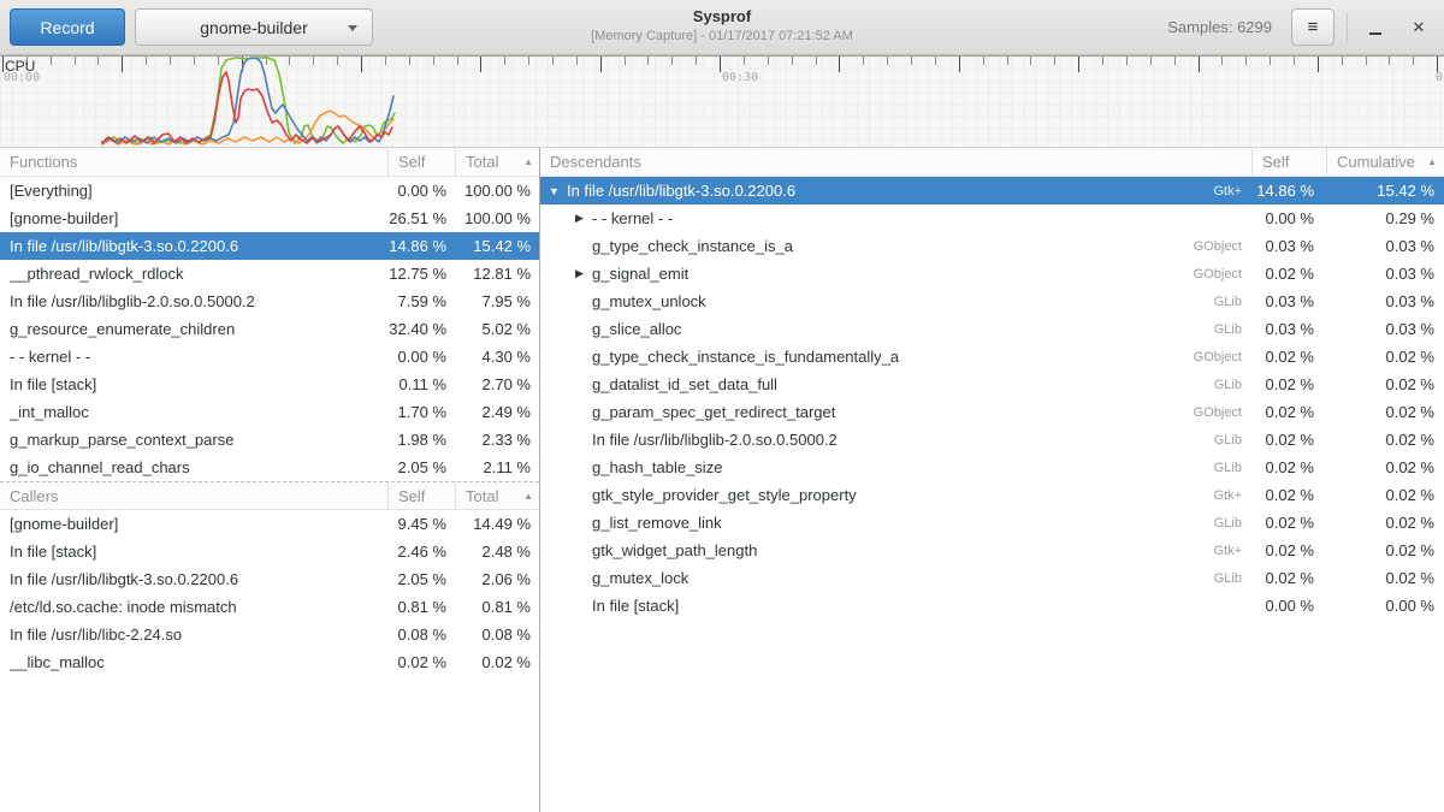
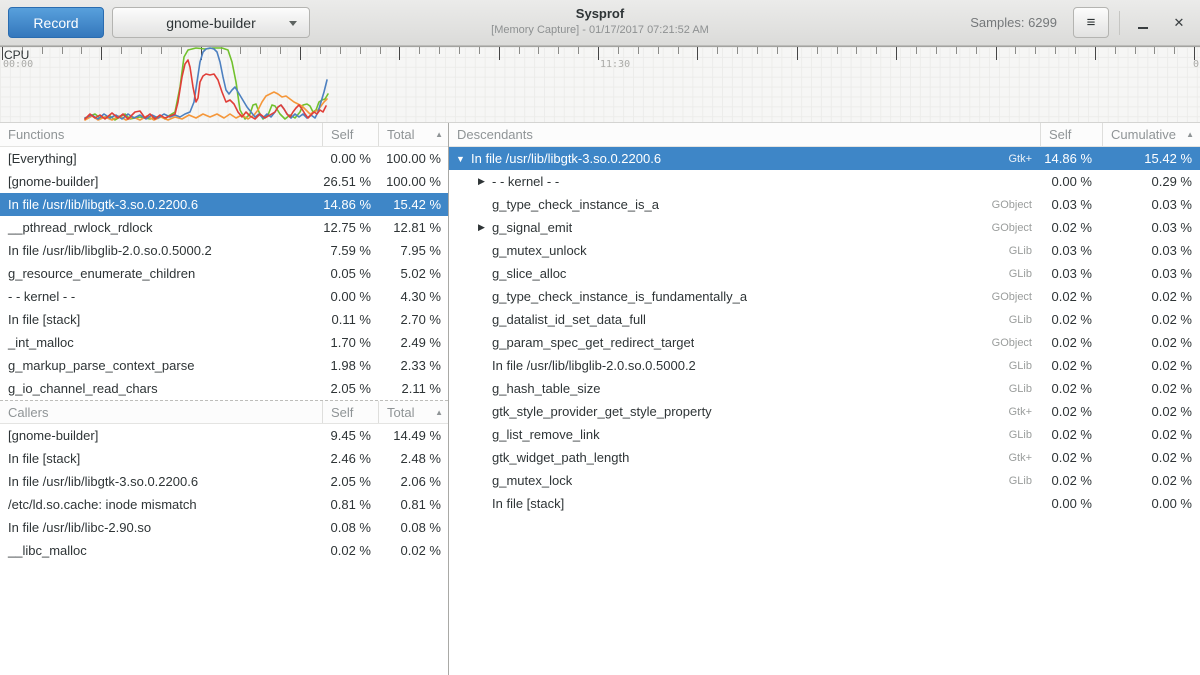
  Record
  gnome-builder
  Sysprof
  [Memory Capture] - 01/17/2017 07:21:52 AM
  Samples: 6299
  ≡
  ✕
  CPU
  00:00
- 00:30
+ 11:30
  Functions
  Self
  Total
  ▲
  [Everything]
  0.00 %
  100.00 %
  [gnome-builder]
  26.51 %
  100.00 %
  In file /usr/lib/libgtk-3.so.0.2200.6
  14.86 %
  15.42 %
  __pthread_rwlock_rdlock
  12.75 %
  12.81 %
  In file /usr/lib/libglib-2.0.so.0.5000.2
  7.59 %
  7.95 %
  g_resource_enumerate_children
- 32.40 %
+ 0.05 %
  5.02 %
  - - kernel - -
  0.00 %
  4.30 %
  In file [stack]
  0.11 %
  2.70 %
  _int_malloc
  1.70 %
  2.49 %
  g_markup_parse_context_parse
  1.98 %
  2.33 %
  g_io_channel_read_chars
  2.05 %
  2.11 %
  Callers
  Self
  Total
  ▲
  [gnome-builder]
  9.45 %
  14.49 %
  In file [stack]
  2.46 %
  2.48 %
  In file /usr/lib/libgtk-3.so.0.2200.6
  2.05 %
  2.06 %
  /etc/ld.so.cache: inode mismatch
  0.81 %
  0.81 %
- In file /usr/lib/libc-2.24.so
+ In file /usr/lib/libc-2.90.so
  0.08 %
  0.08 %
  __libc_malloc
  0.02 %
  0.02 %
  Descendants
  Self
  Cumulative
  ▲
  ▼
  In file /usr/lib/libgtk-3.so.0.2200.6
  Gtk+
  14.86 %
  15.42 %
  ▶
  - - kernel - -
  0.00 %
  0.29 %
  g_type_check_instance_is_a
  GObject
  0.03 %
  0.03 %
  ▶
  g_signal_emit
  GObject
  0.02 %
  0.03 %
  g_mutex_unlock
  GLib
  0.03 %
  0.03 %
  g_slice_alloc
  GLib
  0.03 %
  0.03 %
  g_type_check_instance_is_fundamentally_a
  GObject
  0.02 %
  0.02 %
  g_datalist_id_set_data_full
  GLib
  0.02 %
  0.02 %
  g_param_spec_get_redirect_target
  GObject
  0.02 %
  0.02 %
  In file /usr/lib/libglib-2.0.so.0.5000.2
  GLib
  0.02 %
  0.02 %
  g_hash_table_size
  GLib
  0.02 %
  0.02 %
  gtk_style_provider_get_style_property
  Gtk+
  0.02 %
  0.02 %
  g_list_remove_link
  GLib
  0.02 %
  0.02 %
  gtk_widget_path_length
  Gtk+
  0.02 %
  0.02 %
  g_mutex_lock
  GLib
  0.02 %
  0.02 %
  In file [stack]
  0.00 %
  0.00 %
